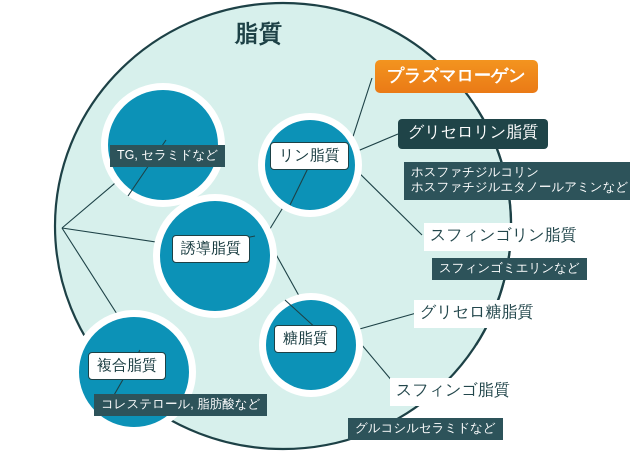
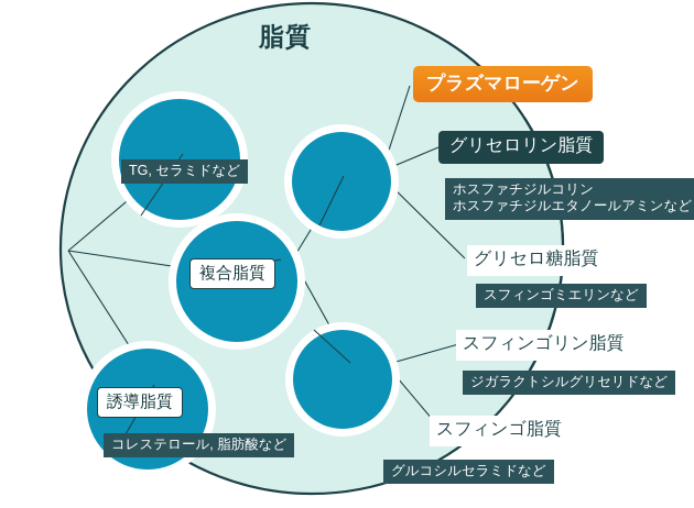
  脂質
  TG, セラミドなど
- リン脂質
- 誘導脂質
+ 複合脂質
- 糖脂質
- 複合脂質
+ 誘導脂質
  コレステロール, 脂肪酸など
  プラズマローゲン
  グリセロリン脂質
  ホスファチジルコリン
  ホスファチジルエタノールアミンなど
- スフィンゴリン脂質
+ グリセロ糖脂質
  スフィンゴミエリンなど
- グリセロ糖脂質
+ スフィンゴリン脂質
+ ジガラクトシルグリセリドなど
  スフィンゴ脂質
  グルコシルセラミドなど
